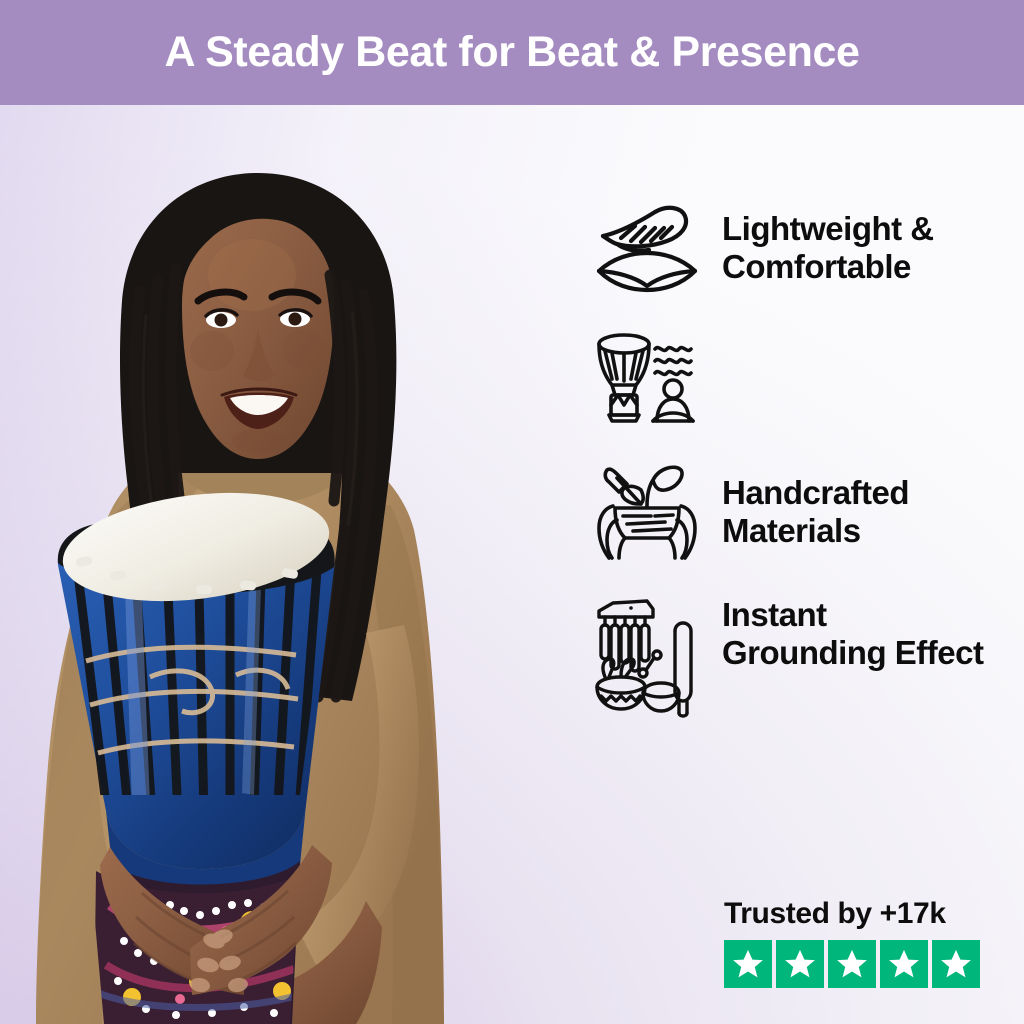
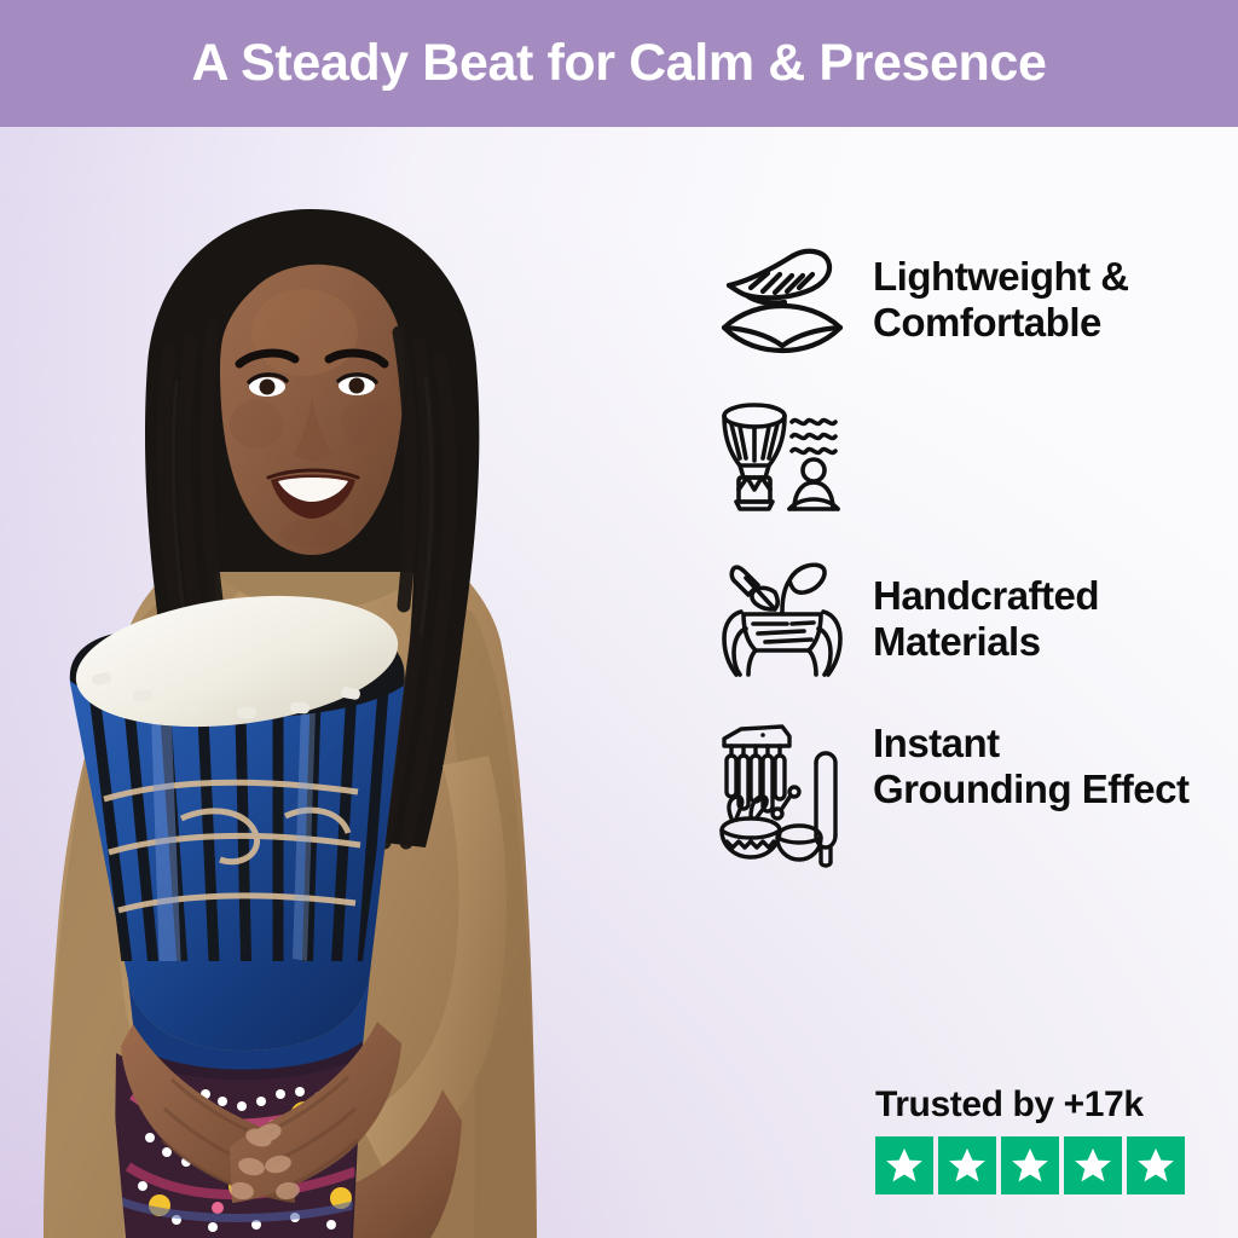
- A Steady Beat for Beat & Presence
+ A Steady Beat for Calm & Presence
  Lightweight & Comfortable
  Handcrafted Materials
  Instant Grounding Effect
  Trusted by +17k
